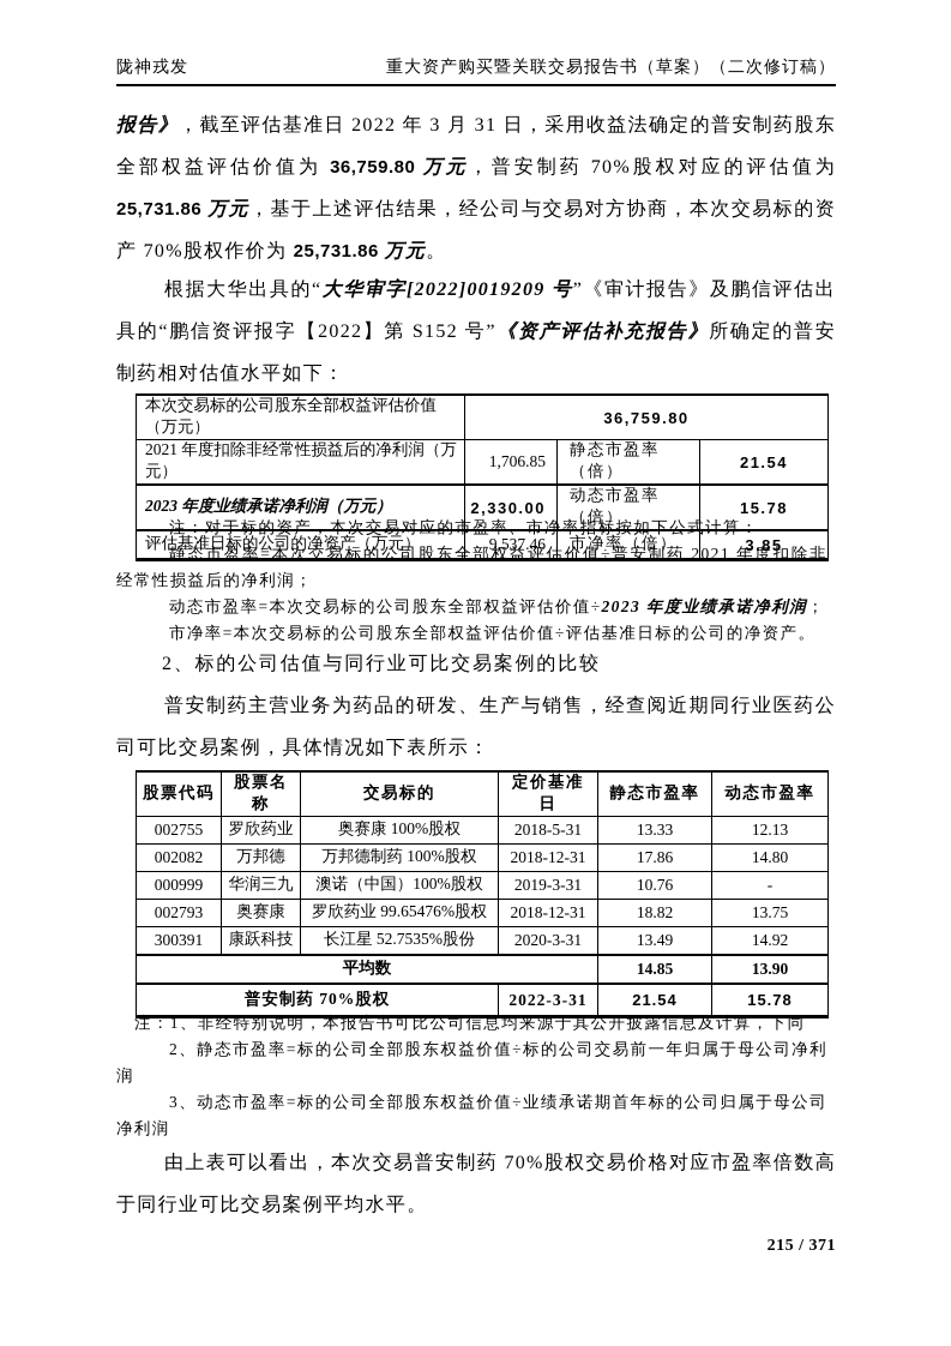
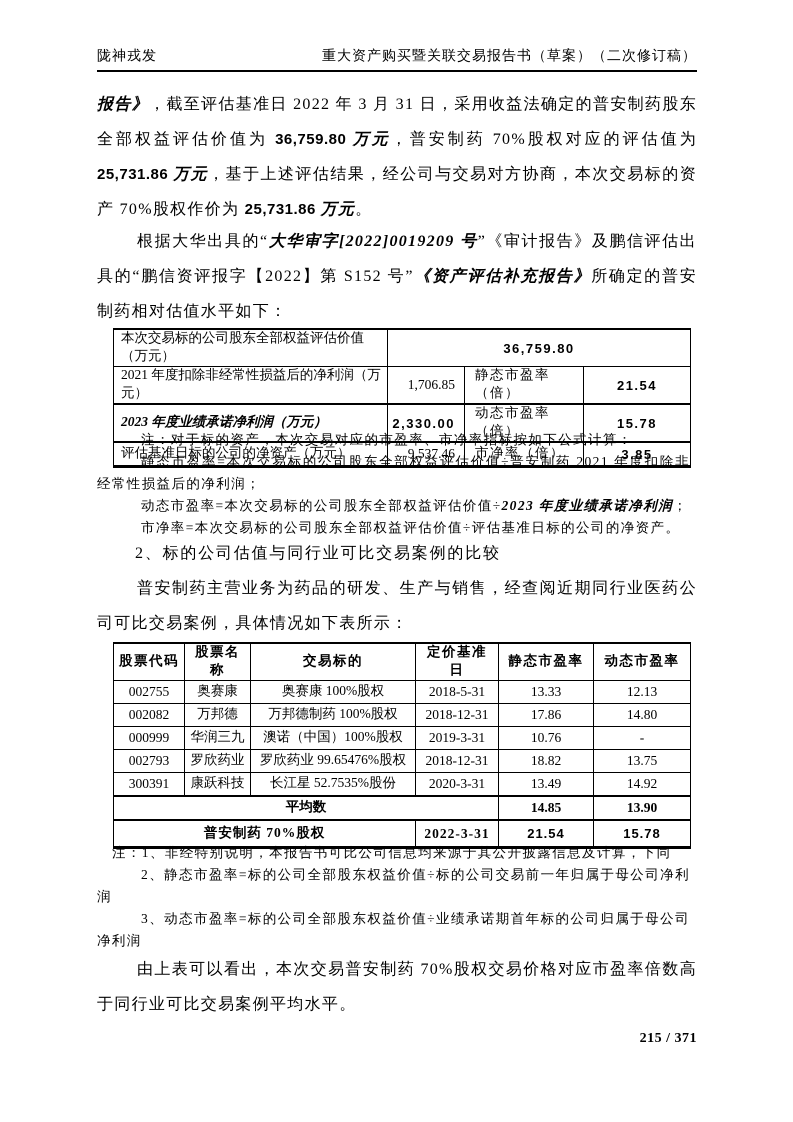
  陇神戎发
  重大资产购买暨关联交易报告书（草案）（二次修订稿）
  报告》，截至评估基准日 2022 年 3 月 31 日，采用收益法确定的普安制药股东全部权益评估价值为 36,759.80 万元，普安制药 70%股权对应的评估值为 25,731.86 万元，基于上述评估结果，经公司与交易对方协商，本次交易标的资产 70%股权作价为 25,731.86 万元。
  根据大华出具的“大华审字[2022]0019209 号”《审计报告》及鹏信评估出具的“鹏信资评报字【2022】第 S152 号”《资产评估补充报告》所确定的普安制药相对估值水平如下：
  本次交易标的公司股东全部权益评估价值（万元）	36,759.80
  2021 年度扣除非经常性损益后的净利润（万元）	1,706.85	静态市盈率（倍）	21.54
  2023 年度业绩承诺净利润（万元）	2,330.00	动态市盈率（倍）	15.78
  评估基准日标的公司的净资产（万元）	9,537.46	市净率（倍）	3.85
  注：对于标的资产，本次交易对应的市盈率、市净率指标按如下公式计算：
  静态市盈率=本次交易标的公司股东全部权益评估价值÷普安制药 2021 年度扣除非经常性损益后的净利润；
  动态市盈率=本次交易标的公司股东全部权益评估价值÷2023 年度业绩承诺净利润；
  市净率=本次交易标的公司股东全部权益评估价值÷评估基准日标的公司的净资产。
  2、标的公司估值与同行业可比交易案例的比较
  普安制药主营业务为药品的研发、生产与销售，经查阅近期同行业医药公司可比交易案例，具体情况如下表所示：
  股票代码	股票名称	交易标的	定价基准日	静态市盈率	动态市盈率
- 002755	罗欣药业	奥赛康 100%股权	2018-5-31	13.33	12.13
+ 002755	奥赛康	奥赛康 100%股权	2018-5-31	13.33	12.13
  002082	万邦德	万邦德制药 100%股权	2018-12-31	17.86	14.80
  000999	华润三九	澳诺（中国）100%股权	2019-3-31	10.76	-
- 002793	奥赛康	罗欣药业 99.65476%股权	2018-12-31	18.82	13.75
+ 002793	罗欣药业	罗欣药业 99.65476%股权	2018-12-31	18.82	13.75
  300391	康跃科技	长江星 52.7535%股份	2020-3-31	13.49	14.92
  平均数	14.85	13.90
  普安制药 70%股权	2022-3-31	21.54	15.78
  注：1、非经特别说明，本报告书可比公司信息均来源于其公开披露信息及计算，下同
  2、静态市盈率=标的公司全部股东权益价值÷标的公司交易前一年归属于母公司净利润
  3、动态市盈率=标的公司全部股东权益价值÷业绩承诺期首年标的公司归属于母公司净利润
  由上表可以看出，本次交易普安制药 70%股权交易价格对应市盈率倍数高于同行业可比交易案例平均水平。
  215 / 371
